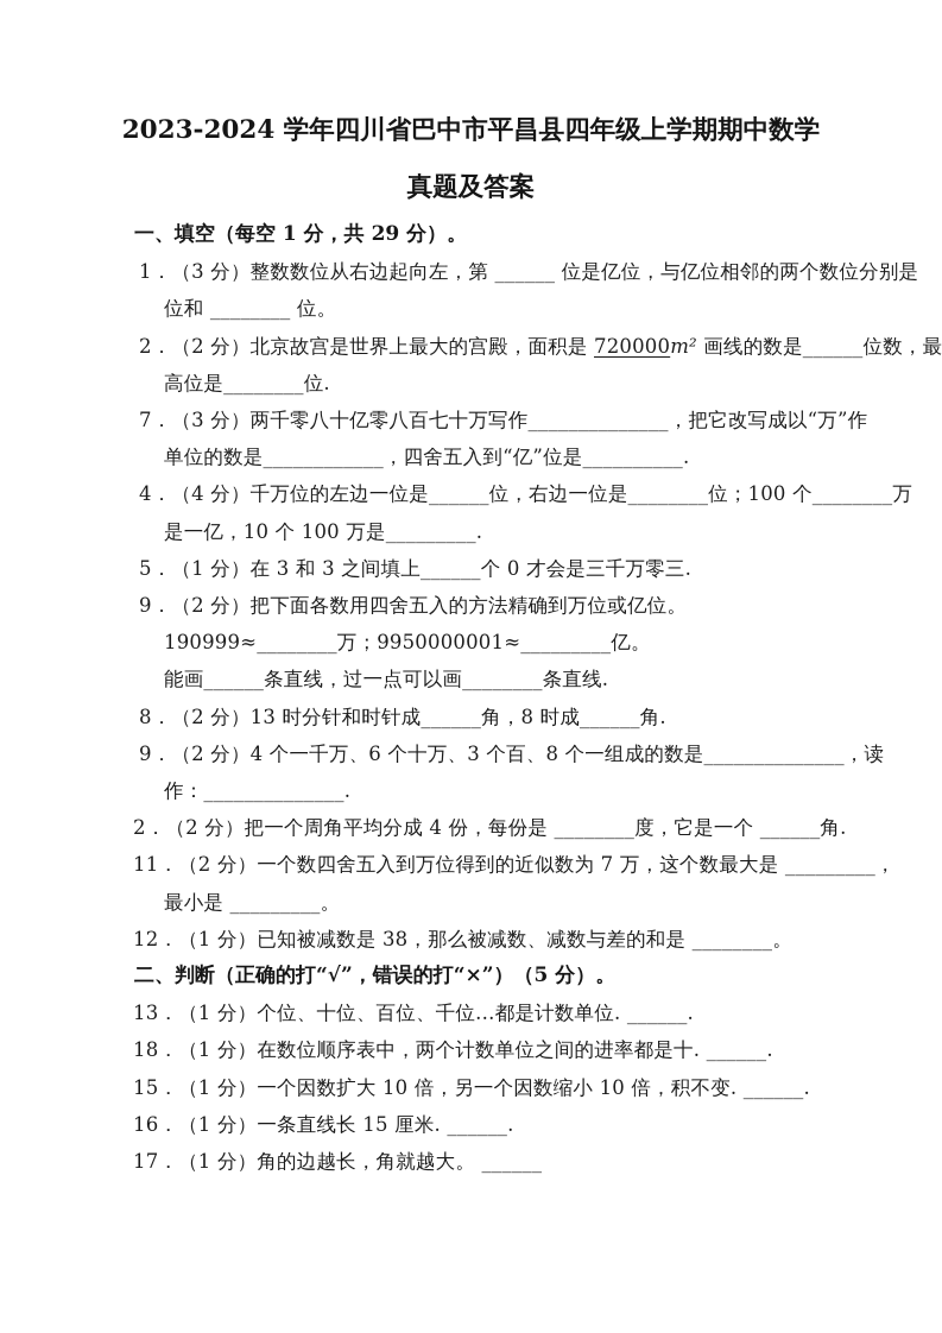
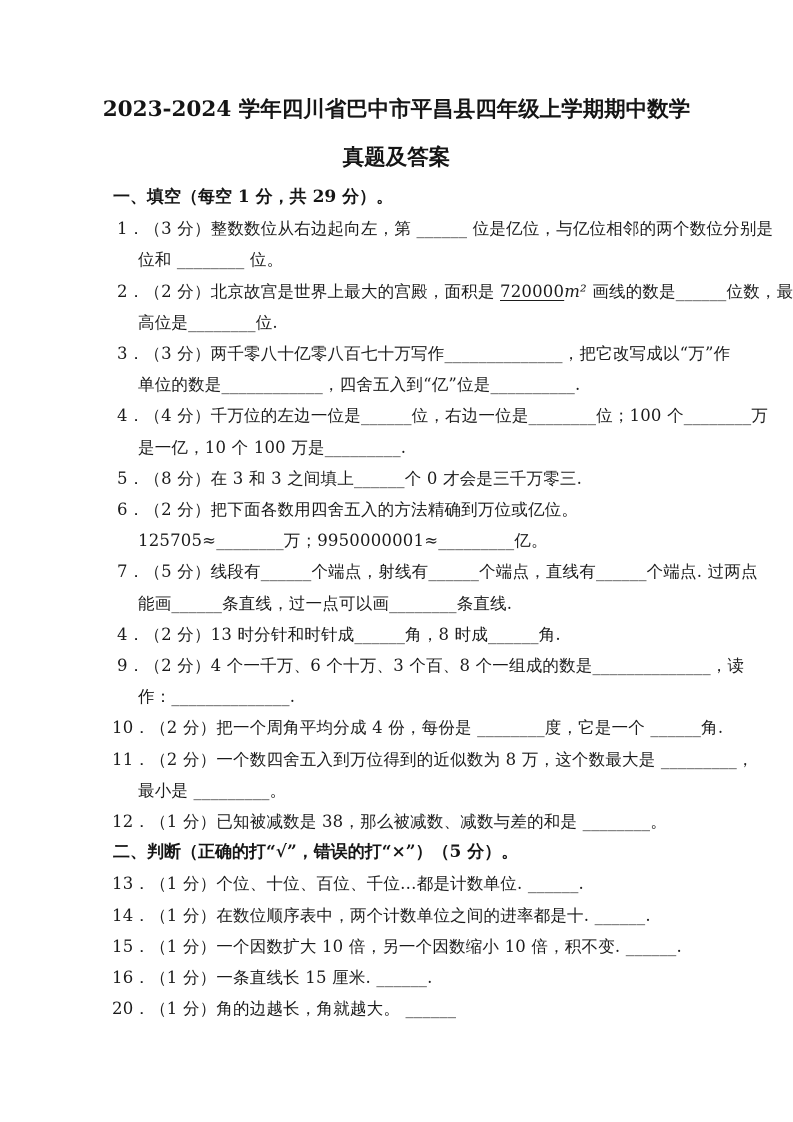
  2023-2024 学年四川省巴中市平昌县四年级上学期期中数学
  真题及答案
  一、填空（每空 1 分，共 29 分）。
  1．（3 分）整数数位从右边起向左，第 ______ 位是亿位，与亿位相邻的两个数位分别是
  位和 ________ 位。
  2．（2 分）北京故宫是世界上最大的宫殿，面积是 720000m² 画线的数是______位数，最
  高位是________位.
- 7．（3 分）两千零八十亿零八百七十万写作______________，把它改写成以“万”作
+ 3．（3 分）两千零八十亿零八百七十万写作______________，把它改写成以“万”作
  单位的数是____________，四舍五入到“亿”位是__________.
  4．（4 分）千万位的左边一位是______位，右边一位是________位；100 个________万
  是一亿，10 个 100 万是_________.
- 5．（1 分）在 3 和 3 之间填上______个 0 才会是三千万零三.
+ 5．（8 分）在 3 和 3 之间填上______个 0 才会是三千万零三.
- 9．（2 分）把下面各数用四舍五入的方法精确到万位或亿位。
+ 6．（2 分）把下面各数用四舍五入的方法精确到万位或亿位。
- 190999≈________万；9950000001≈_________亿。
+ 125705≈________万；9950000001≈_________亿。
+ 7．（5 分）线段有______个端点，射线有______个端点，直线有______个端点. 过两点
  能画______条直线，过一点可以画________条直线.
- 8．（2 分）13 时分针和时针成______角，8 时成______角.
+ 4．（2 分）13 时分针和时针成______角，8 时成______角.
  9．（2 分）4 个一千万、6 个十万、3 个百、8 个一组成的数是______________，读
  作：______________.
- 2．（2 分）把一个周角平均分成 4 份，每份是 ________度，它是一个 ______角.
+ 10．（2 分）把一个周角平均分成 4 份，每份是 ________度，它是一个 ______角.
- 11．（2 分）一个数四舍五入到万位得到的近似数为 7 万，这个数最大是 _________，
+ 11．（2 分）一个数四舍五入到万位得到的近似数为 8 万，这个数最大是 _________，
  最小是 _________。
  12．（1 分）已知被减数是 38，那么被减数、减数与差的和是 ________。
  二、判断（正确的打“√”，错误的打“×”）（5 分）。
  13．（1 分）个位、十位、百位、千位…都是计数单位. ______.
- 18．（1 分）在数位顺序表中，两个计数单位之间的进率都是十. ______.
+ 14．（1 分）在数位顺序表中，两个计数单位之间的进率都是十. ______.
  15．（1 分）一个因数扩大 10 倍，另一个因数缩小 10 倍，积不变. ______.
  16．（1 分）一条直线长 15 厘米. ______.
- 17．（1 分）角的边越长，角就越大。 ______
+ 20．（1 分）角的边越长，角就越大。 ______
